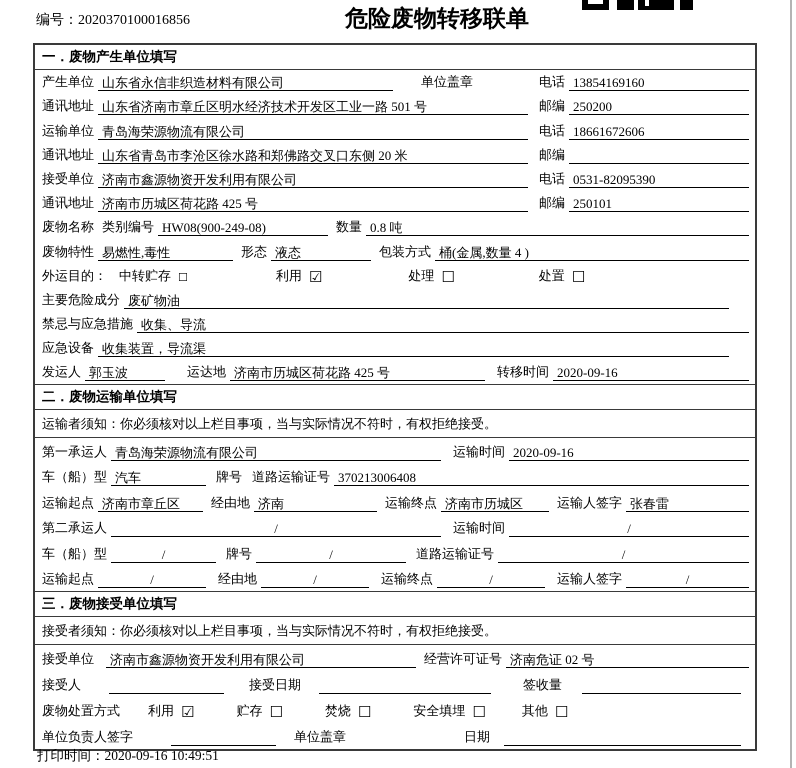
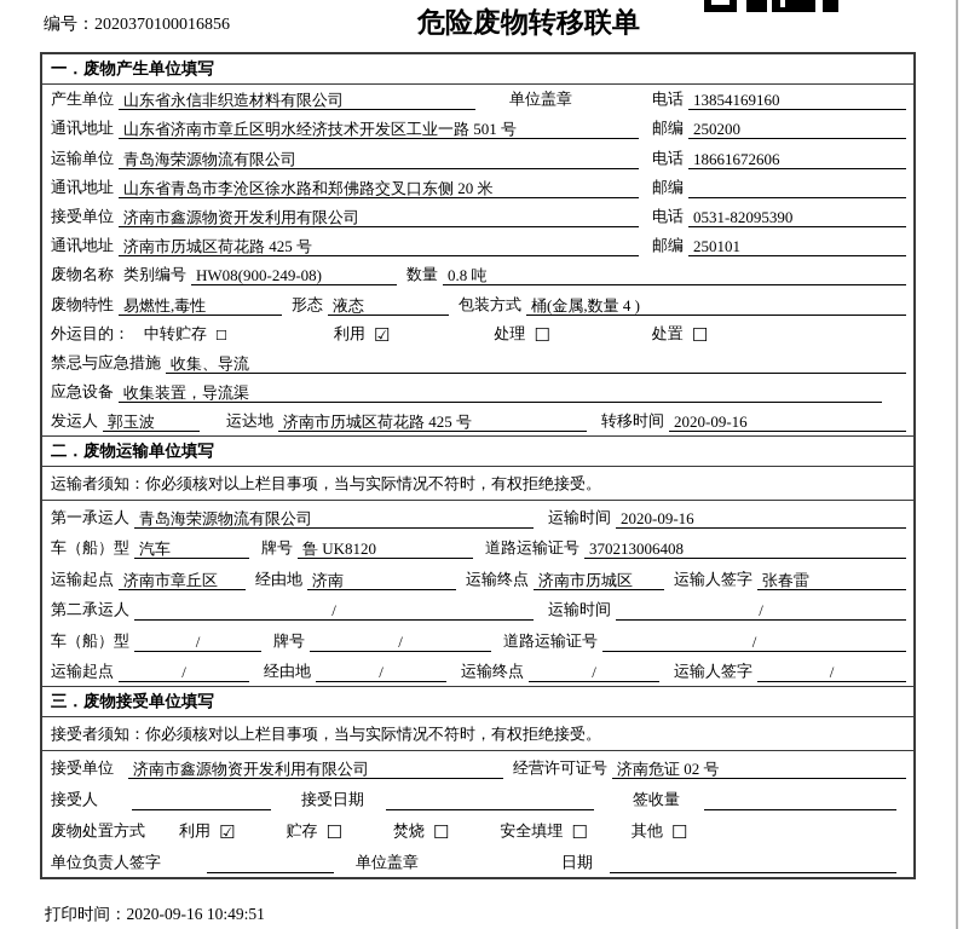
  编号：2020370100016856
  危险废物转移联单
  一．废物产生单位填写
  产生单位
  山东省永信非织造材料有限公司
  单位盖章
  电话
  13854169160
  通讯地址
  山东省济南市章丘区明水经济技术开发区工业一路 501 号
  邮编
  250200
  运输单位
  青岛海荣源物流有限公司
  电话
  18661672606
  通讯地址
  山东省青岛市李沧区徐水路和郑佛路交叉口东侧 20 米
  邮编
  接受单位
  济南市鑫源物资开发利用有限公司
  电话
  0531-82095390
  通讯地址
  济南市历城区荷花路 425 号
  邮编
  250101
  废物名称
  类别编号
  HW08(900-249-08)
  数量
  0.8 吨
  废物特性
  易燃性,毒性
  形态
  液态
  包装方式
  桶(金属,数量 4 )
  外运目的：
  中转贮存
  ☐
  利用
  ☑
  处理
  ☐
  处置
  ☐
- 主要危险成分
- 废矿物油
  禁忌与应急措施
  收集、导流
  应急设备
  收集装置，导流渠
  发运人
  郭玉波
  运达地
  济南市历城区荷花路 425 号
  转移时间
  2020-09-16
  二．废物运输单位填写
  运输者须知：你必须核对以上栏目事项，当与实际情况不符时，有权拒绝接受。
  第一承运人
  青岛海荣源物流有限公司
  运输时间
  2020-09-16
  车（船）型
  汽车
  牌号
+ 鲁 UK8120
  道路运输证号
  370213006408
  运输起点
  济南市章丘区
  经由地
  济南
  运输终点
  济南市历城区
  运输人签字
  张春雷
  第二承运人
  /
  运输时间
  /
  车（船）型
  /
  牌号
  /
  道路运输证号
  /
  运输起点
  /
  经由地
  /
  运输终点
  /
  运输人签字
  /
  三．废物接受单位填写
  接受者须知：你必须核对以上栏目事项，当与实际情况不符时，有权拒绝接受。
  接受单位
  济南市鑫源物资开发利用有限公司
  经营许可证号
  济南危证 02 号
  接受人
  接受日期
  签收量
  废物处置方式
  利用
  ☑
  贮存
  ☐
  焚烧
  ☐
  安全填埋
  ☐
  其他
  ☐
  单位负责人签字
  单位盖章
  日期
  打印时间：2020-09-16 10:49:51
